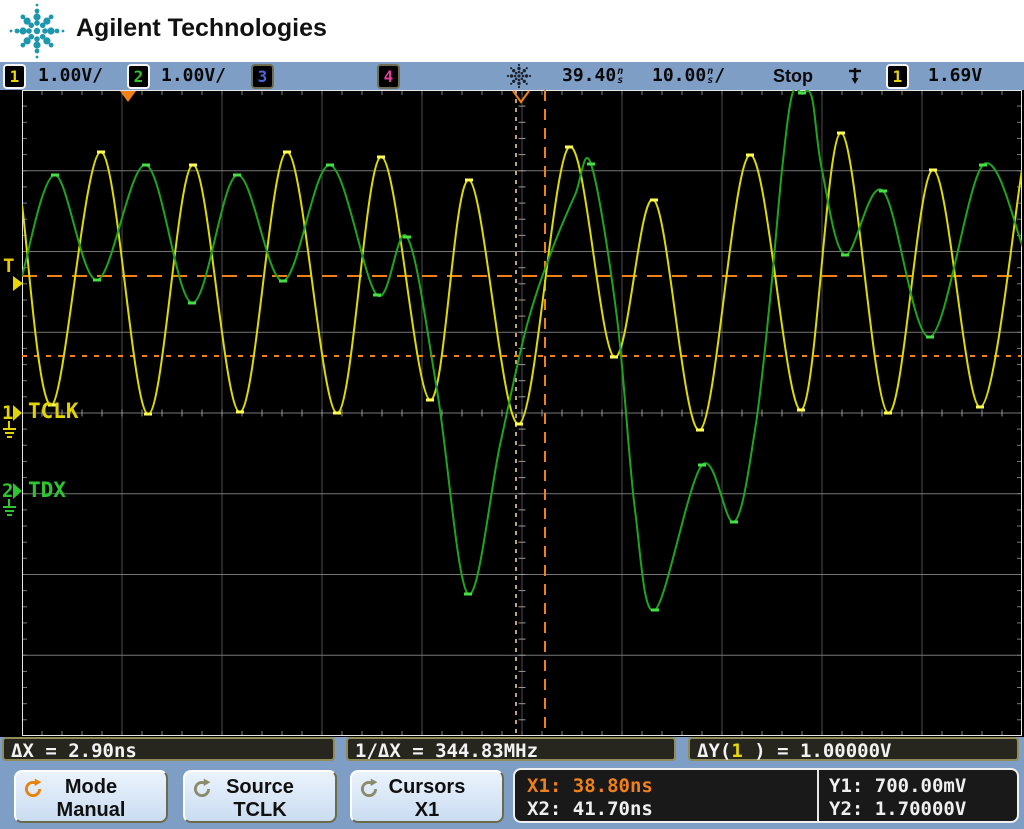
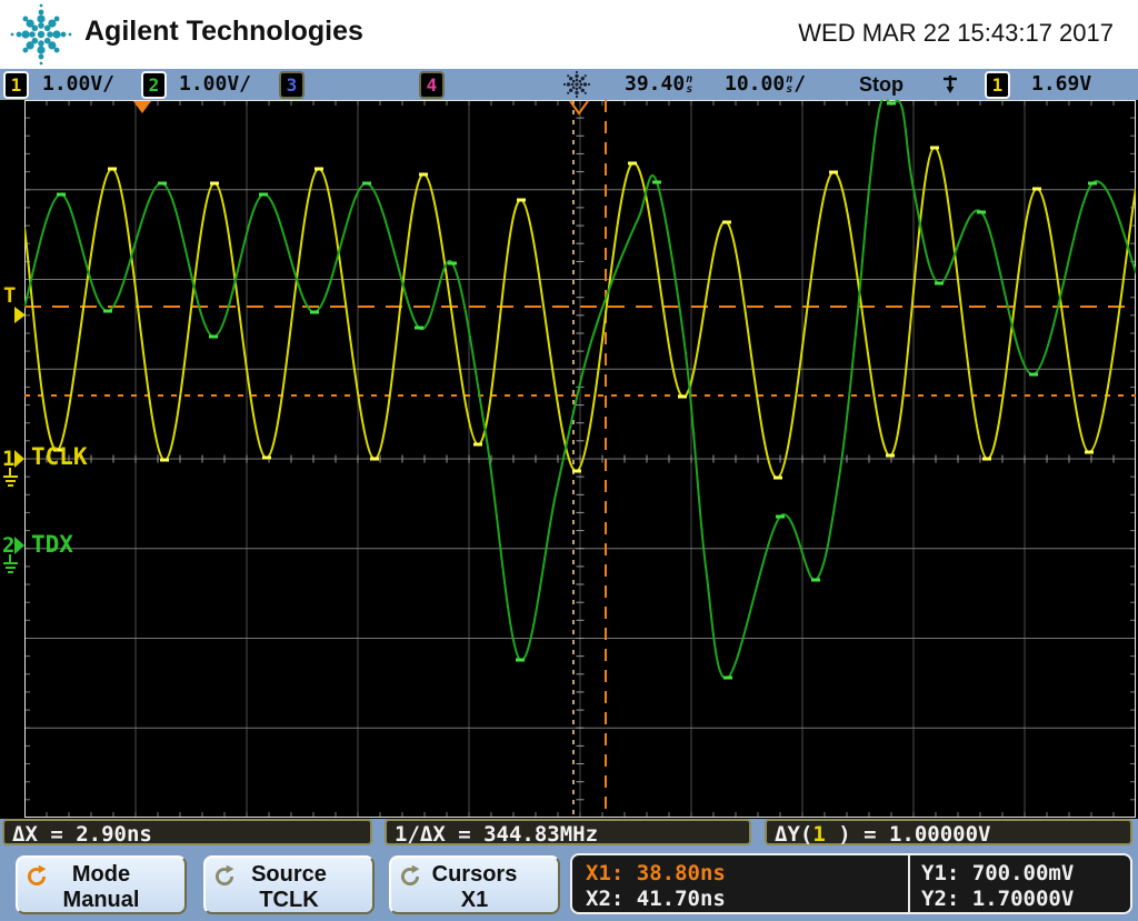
  Agilent Technologies
+ WED MAR 22 15:43:17 2017
  1
  1.00V/
  2
  1.00V/
  3
  4
  39.40
  n
  s
  10.00
  n
  s
  /
  Stop
  1
  1.69V
  T
  1
  TCLK
  2
  TDX
  ΔX = 2.90ns
  1/ΔX = 344.83MHz
  ΔY(1 ) = 1.00000V
  Mode
  Manual
  Source
  TCLK
  Cursors
  X1
  X1: 38.80ns
  X2: 41.70ns
  Y1: 700.00mV
  Y2: 1.70000V
